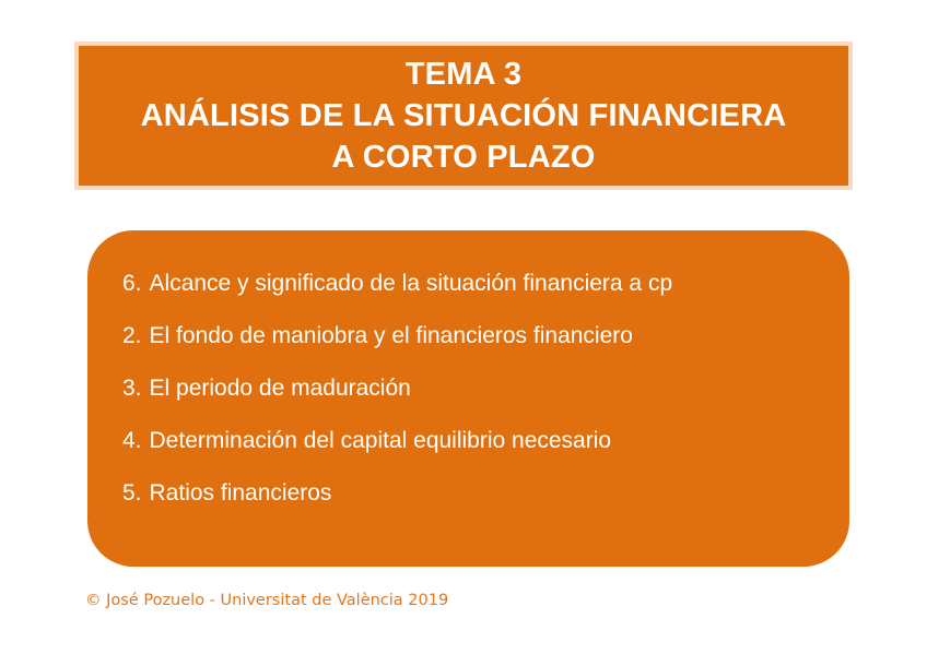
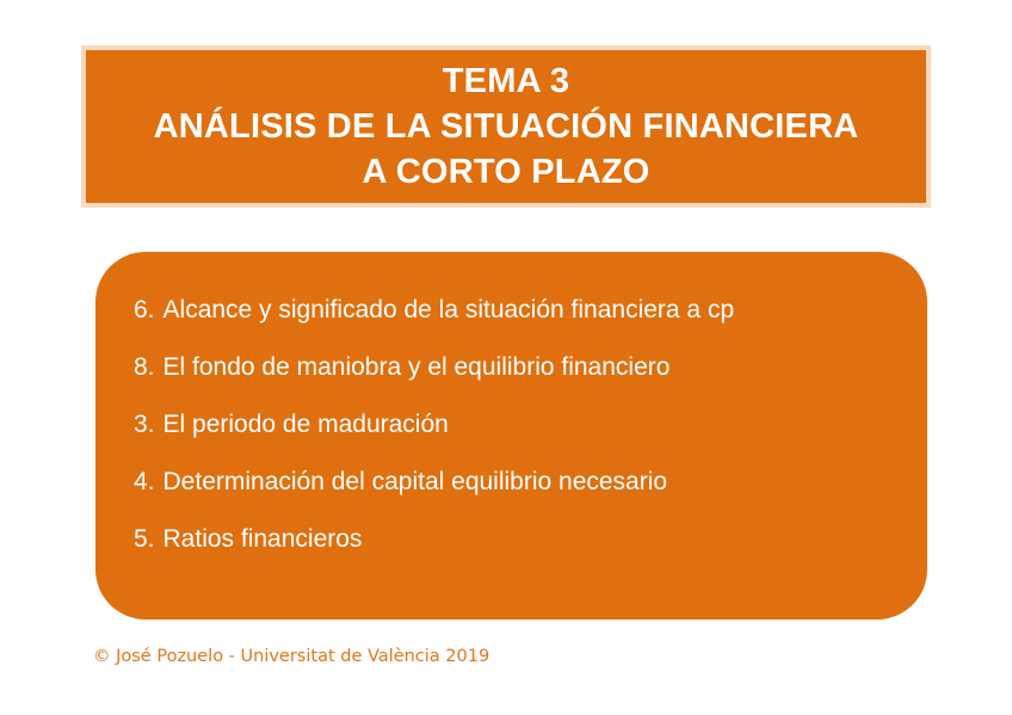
  TEMA 3
  ANÁLISIS DE LA SITUACIÓN FINANCIERA
  A CORTO PLAZO
  6.
  Alcance y significado de la situación financiera a cp
- 2.
+ 8.
- El fondo de maniobra y el financieros financiero
+ El fondo de maniobra y el equilibrio financiero
  3.
  El periodo de maduración
  4.
  Determinación del capital equilibrio necesario
  5.
  Ratios financieros
  © José Pozuelo - Universitat de València 2019
